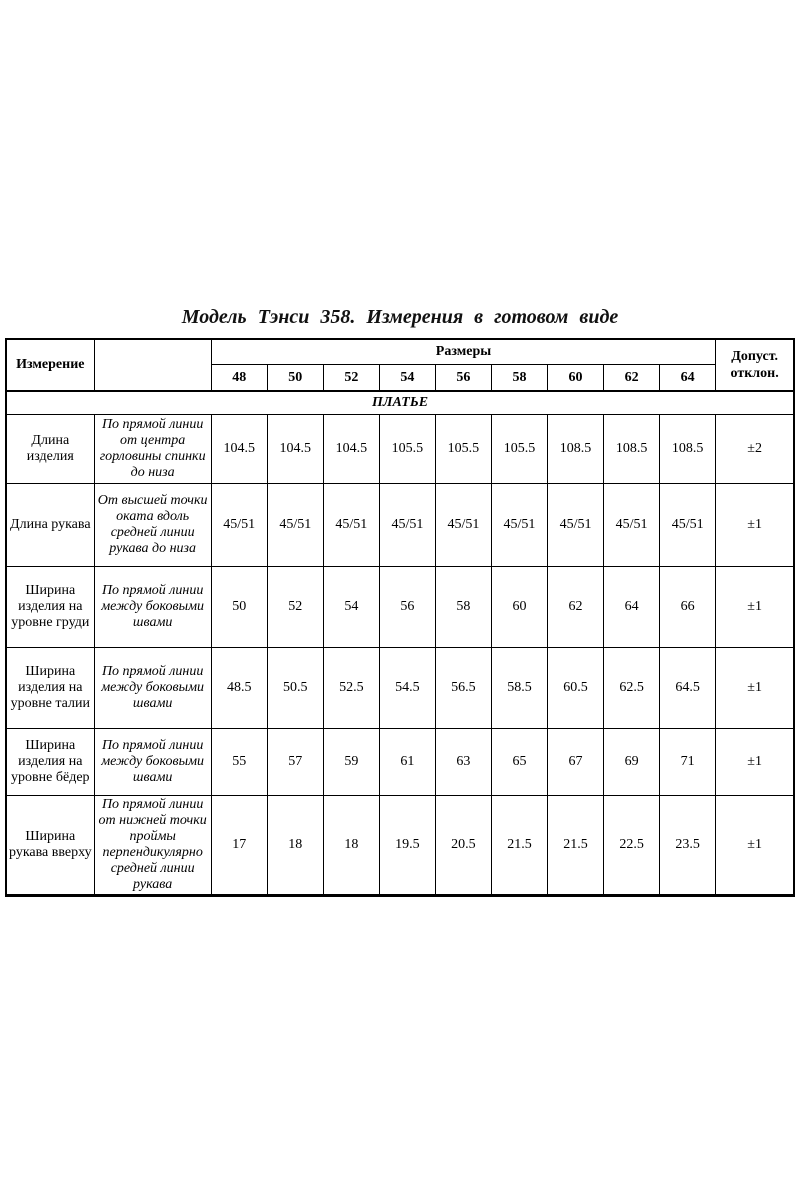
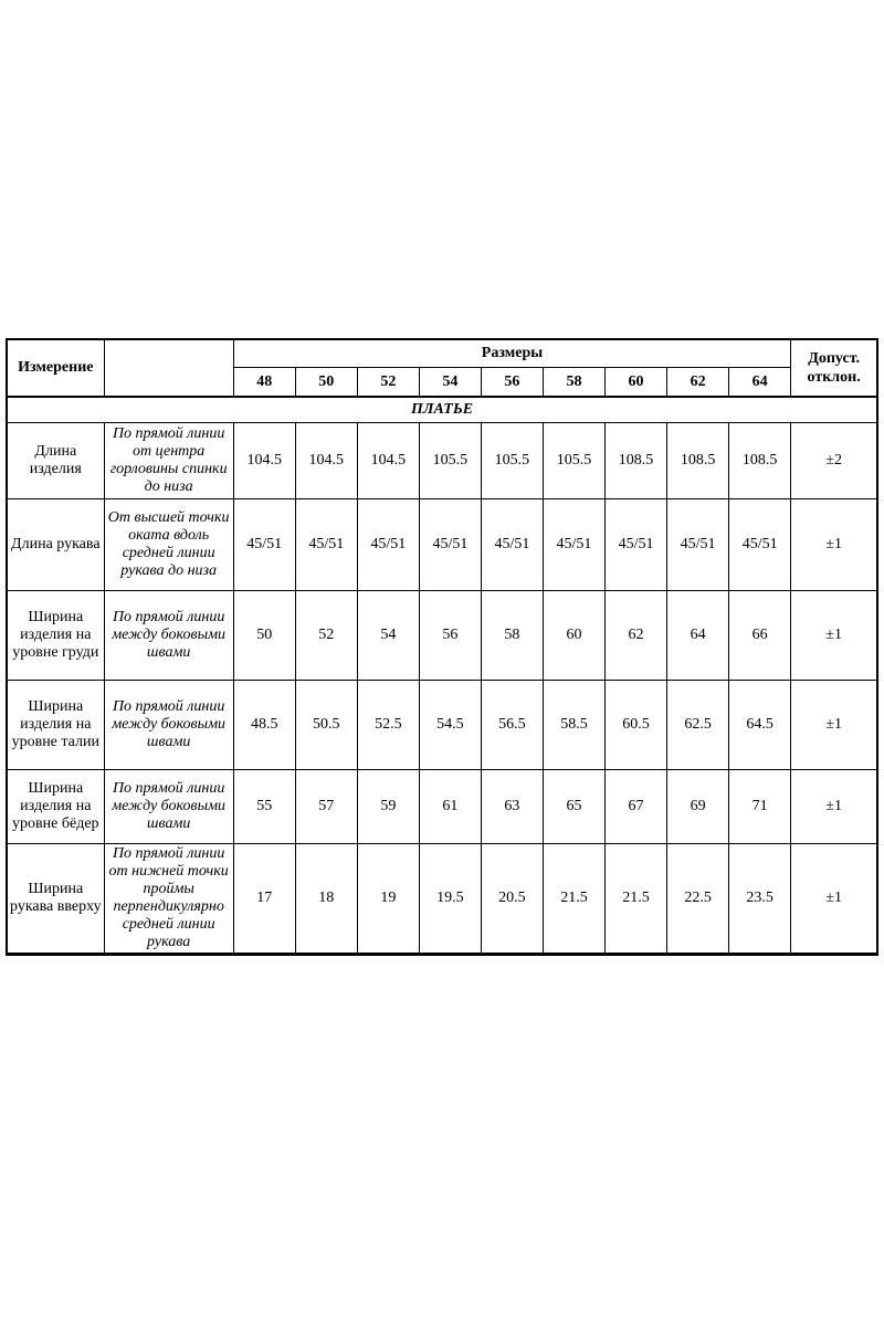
- Модель Тэнси 358. Измерения в готовом виде
  Измерение		Размеры	Допуст. отклон.
  48	50	52	54	56	58	60	62	64
  ПЛАТЬЕ
  Длина изделия	По прямой линии от центра горловины спинки до низа	104.5	104.5	104.5	105.5	105.5	105.5	108.5	108.5	108.5	±2
  Длина рукава	От высшей точки оката вдоль средней линии рукава до низа	45/51	45/51	45/51	45/51	45/51	45/51	45/51	45/51	45/51	±1
  Ширина изделия на уровне груди	По прямой линии между боковыми швами	50	52	54	56	58	60	62	64	66	±1
  Ширина изделия на уровне талии	По прямой линии между боковыми швами	48.5	50.5	52.5	54.5	56.5	58.5	60.5	62.5	64.5	±1
  Ширина изделия на уровне бёдер	По прямой линии между боковыми швами	55	57	59	61	63	65	67	69	71	±1
- Ширина рукава вверху	По прямой линии от нижней точки проймы перпендикулярно средней линии рукава	17	18	18	19.5	20.5	21.5	21.5	22.5	23.5	±1
+ Ширина рукава вверху	По прямой линии от нижней точки проймы перпендикулярно средней линии рукава	17	18	19	19.5	20.5	21.5	21.5	22.5	23.5	±1
